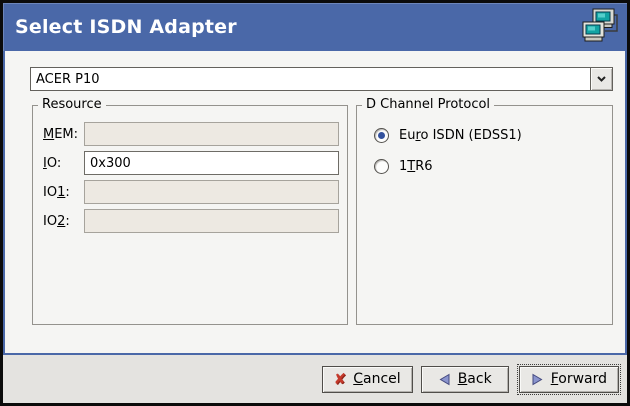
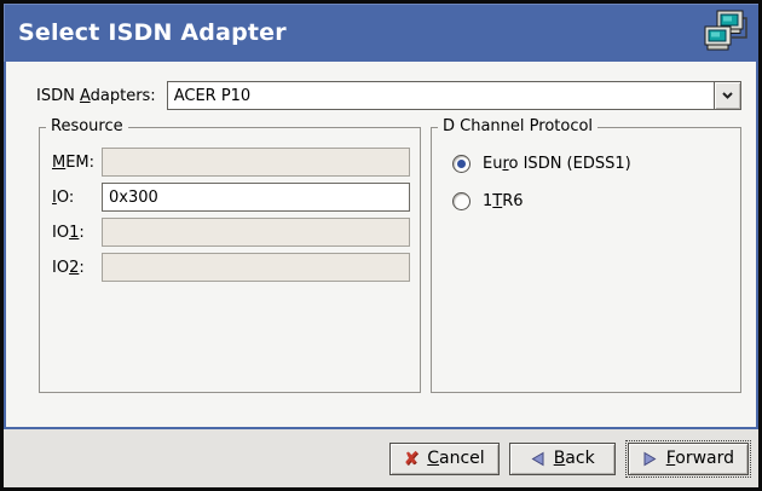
  Select ISDN Adapter
+ ISDN Adapters:
  ACER P10
  Resource
  MEM:
  IO:
  0x300
  IO1:
  IO2:
  D Channel Protocol
  Euro ISDN (EDSS1)
  1TR6
  ✘
  Cancel
  Back
  Forward
